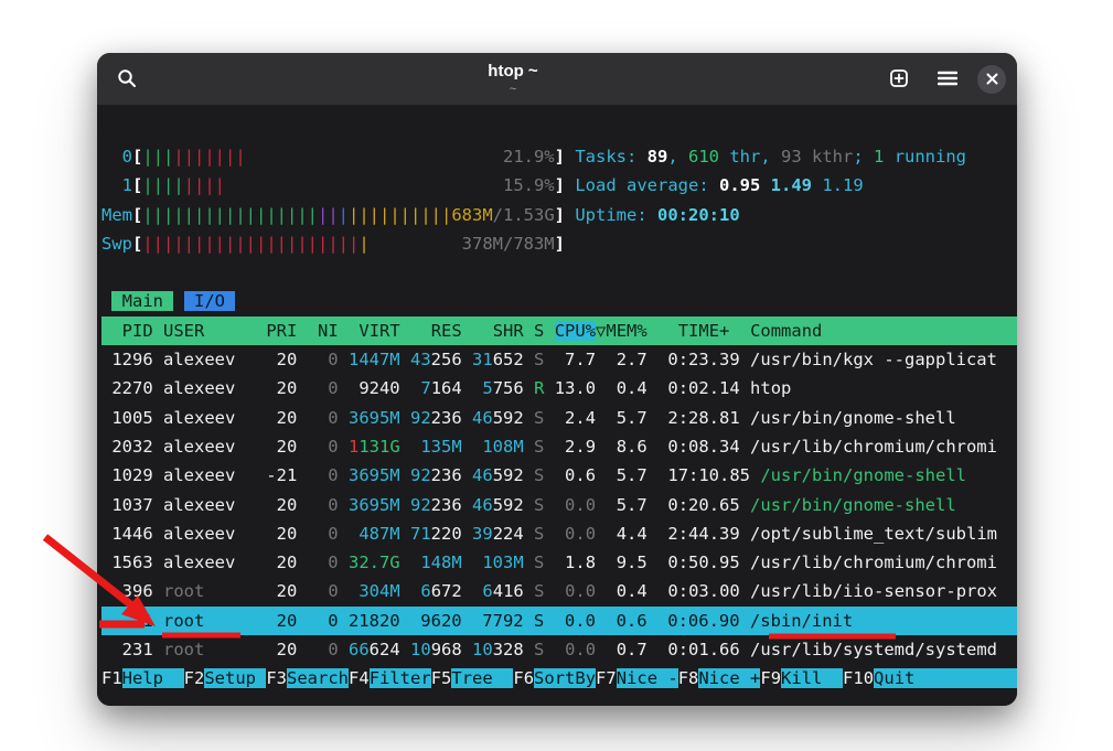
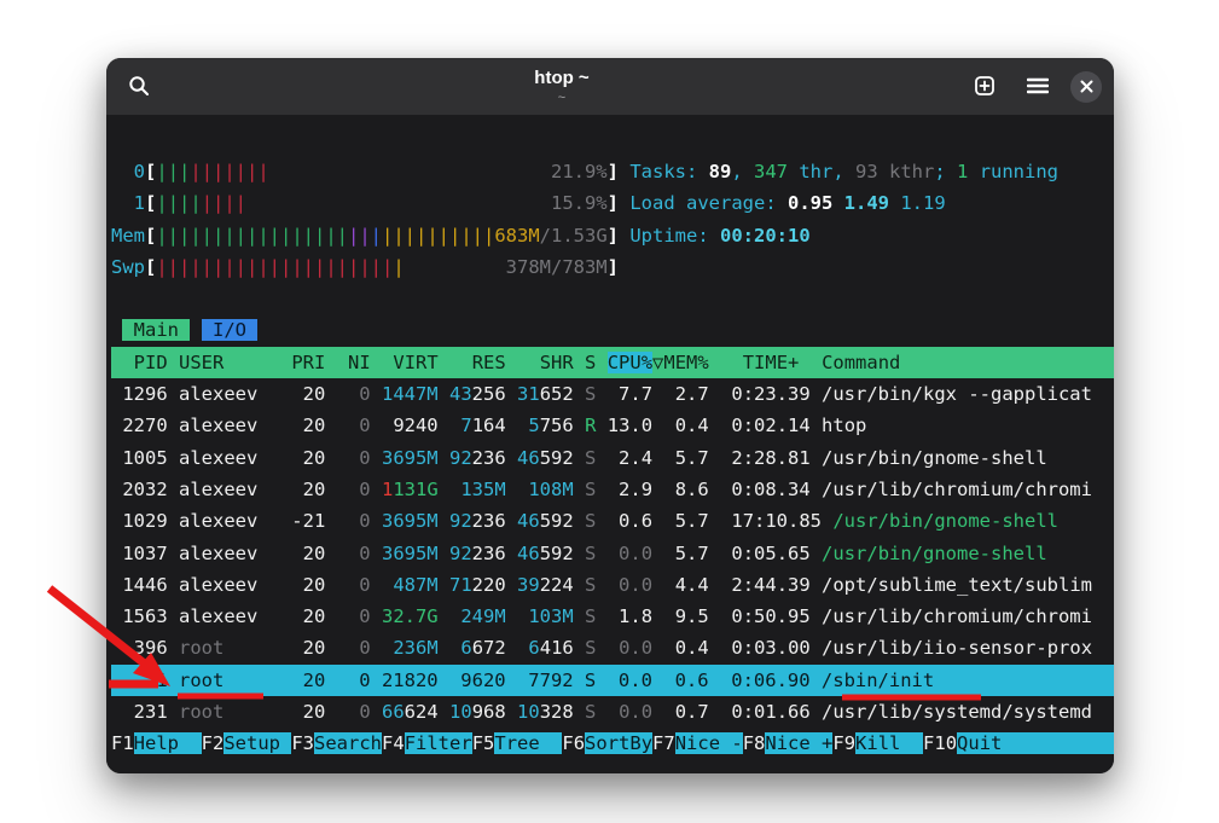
  htop ~
  ~
- 0[|||||||||| 21.9%] Tasks: 89, 610 thr, 93 kthr; 1 running
+ 0[|||||||||| 21.9%] Tasks: 89, 347 thr, 93 kthr; 1 running
  1[|||||||| 15.9%] Load average: 0.95 1.49 1.19
  Mem[||||||||||||||||||||||||||||||683M/1.53G] Uptime: 00:20:10
  Swp[|||||||||||||||||||||| 378M/783M]
  Main I/O
  PID USER PRI NI VIRT RES SHR S CPU%▽MEM% TIME+ Command
  1296 alexeev 20 0 1447M 43256 31652 S 7.7 2.7 0:23.39 /usr/bin/kgx --gapplicat
  2270 alexeev 20 0 9240 7164 5756 R 13.0 0.4 0:02.14 htop
  1005 alexeev 20 0 3695M 92236 46592 S 2.4 5.7 2:28.81 /usr/bin/gnome-shell
  2032 alexeev 20 0 1131G 135M 108M S 2.9 8.6 0:08.34 /usr/lib/chromium/chromi
  1029 alexeev -21 0 3695M 92236 46592 S 0.6 5.7 17:10.85 /usr/bin/gnome-shell
- 1037 alexeev 20 0 3695M 92236 46592 S 0.0 5.7 0:20.65 /usr/bin/gnome-shell
+ 1037 alexeev 20 0 3695M 92236 46592 S 0.0 5.7 0:05.65 /usr/bin/gnome-shell
  1446 alexeev 20 0 487M 71220 39224 S 0.0 4.4 2:44.39 /opt/sublime_text/sublim
- 1563 alexeev 20 0 32.7G 148M 103M S 1.8 9.5 0:50.95 /usr/lib/chromium/chromi
+ 1563 alexeev 20 0 32.7G 249M 103M S 1.8 9.5 0:50.95 /usr/lib/chromium/chromi
- 396 root 20 0 304M 6672 6416 S 0.0 0.4 0:03.00 /usr/lib/iio-sensor-prox
+ 396 root 20 0 236M 6672 6416 S 0.0 0.4 0:03.00 /usr/lib/iio-sensor-prox
  root 20 0 21820 9620 7792 S 0.0 0.6 0:06.90 /sbin/init
  231 root 20 0 66624 10968 10328 S 0.0 0.7 0:01.66 /usr/lib/systemd/systemd
  F1Help F2Setup F3SearchF4FilterF5Tree F6SortByF7Nice -F8Nice +F9Kill F10Quit
